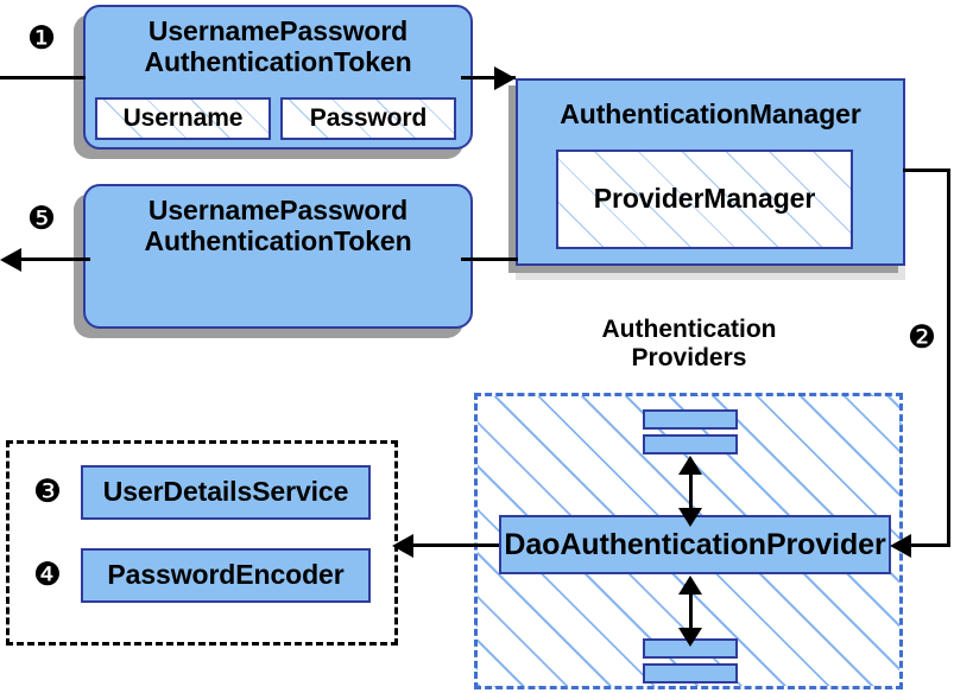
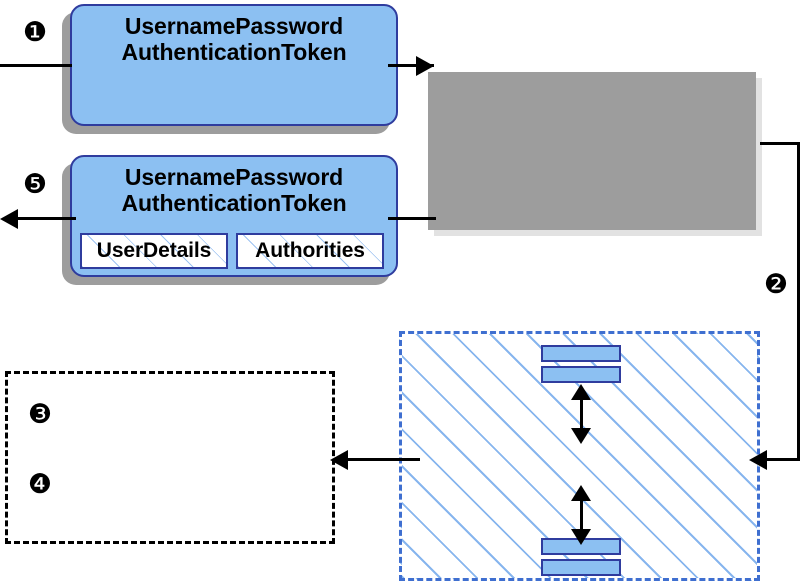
  UsernamePassword
  AuthenticationToken
- Username
- Password
  ❶
- AuthenticationManager
- ProviderManager
  UsernamePassword
  AuthenticationToken
+ UserDetails
+ Authorities
  ❺
  ❷
- Authentication
- Providers
- DaoAuthenticationProvider
- UserDetailsService
  ❸
- PasswordEncoder
  ❹
